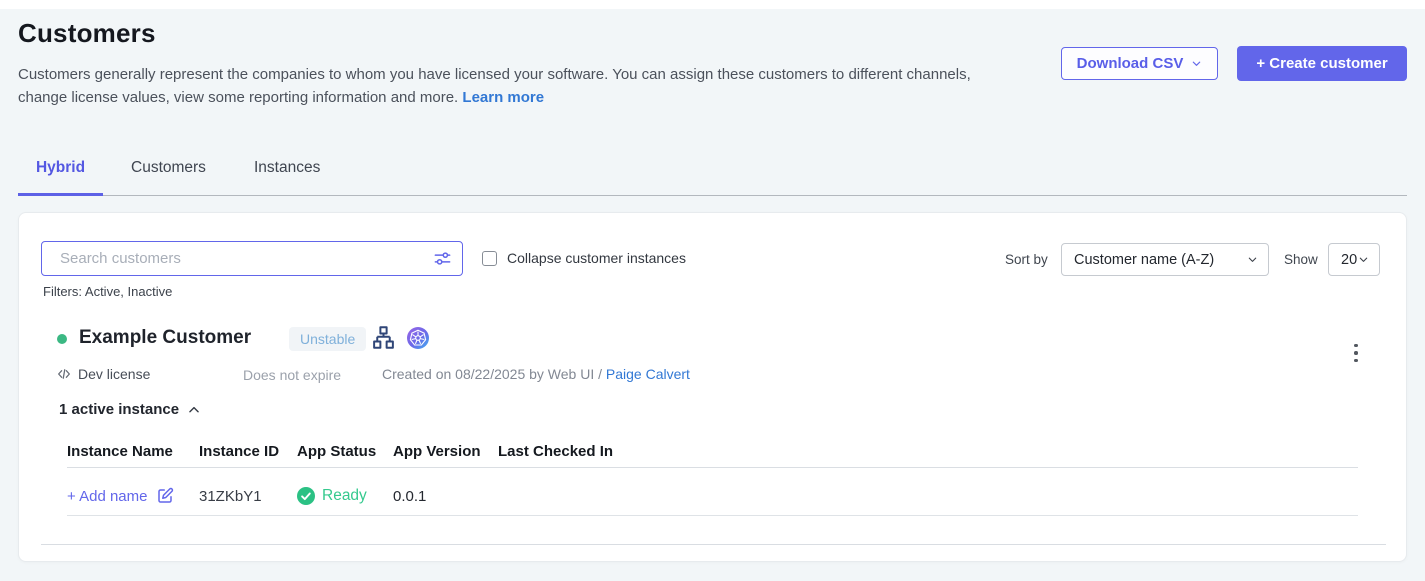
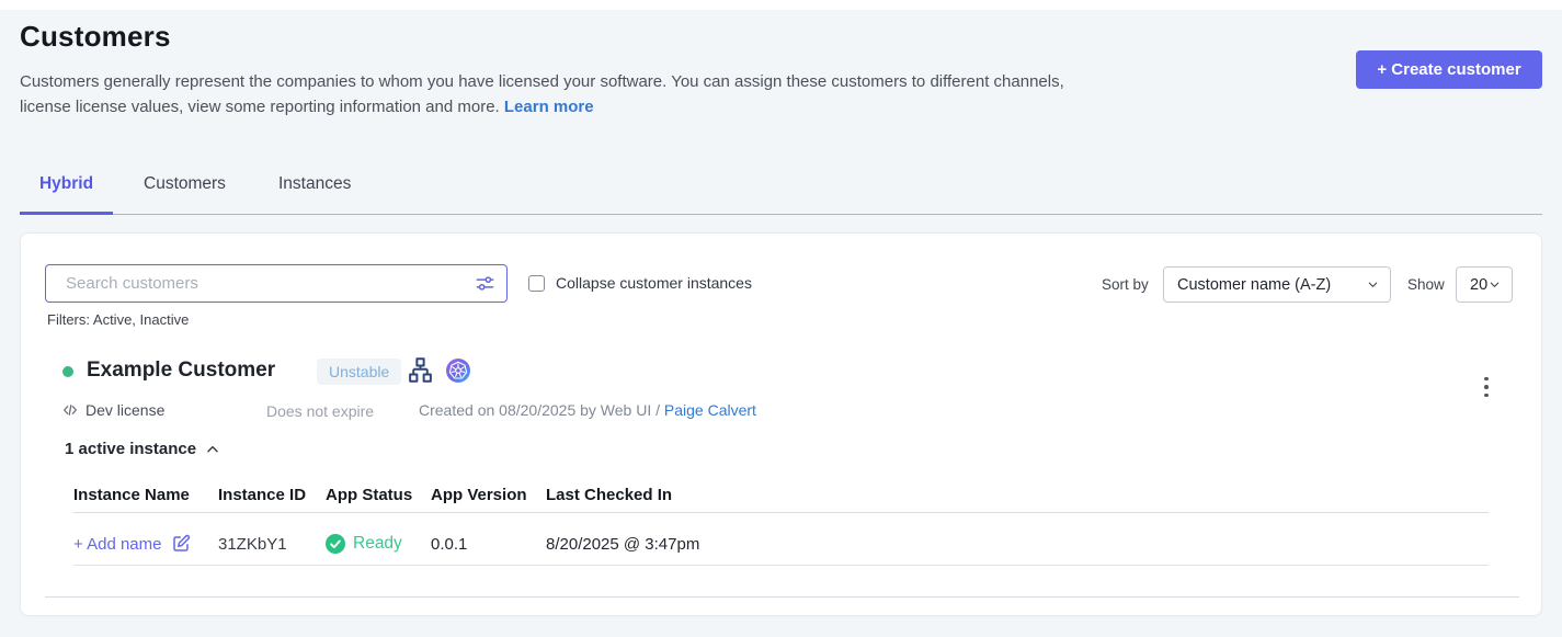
  Customers
- Customers generally represent the companies to whom you have licensed your software. You can assign these customers to different channels, change license values, view some reporting information and more. Learn more
+ Customers generally represent the companies to whom you have licensed your software. You can assign these customers to different channels, license license values, view some reporting information and more. Learn more
- Download CSV
  + Create customer
  Hybrid
  Customers
  Instances
  Search customers
  Filters: Active, Inactive
  Collapse customer instances
  Sort by
  Customer name (A-Z)
  Show
  20
  Example Customer
  Unstable
  Dev license
  Does not expire
- Created on 08/22/2025 by Web UI / Paige Calvert
+ Created on 08/20/2025 by Web UI / Paige Calvert
  1 active instance
  Instance Name
  Instance ID
  App Status
  App Version
  Last Checked In
  + Add name
  31ZKbY1
  Ready
  0.0.1
+ 8/20/2025 @ 3:47pm
